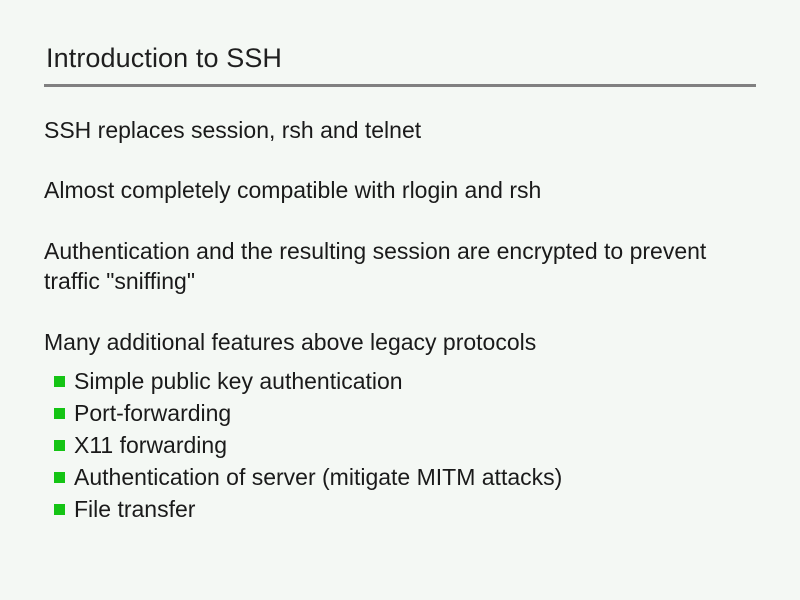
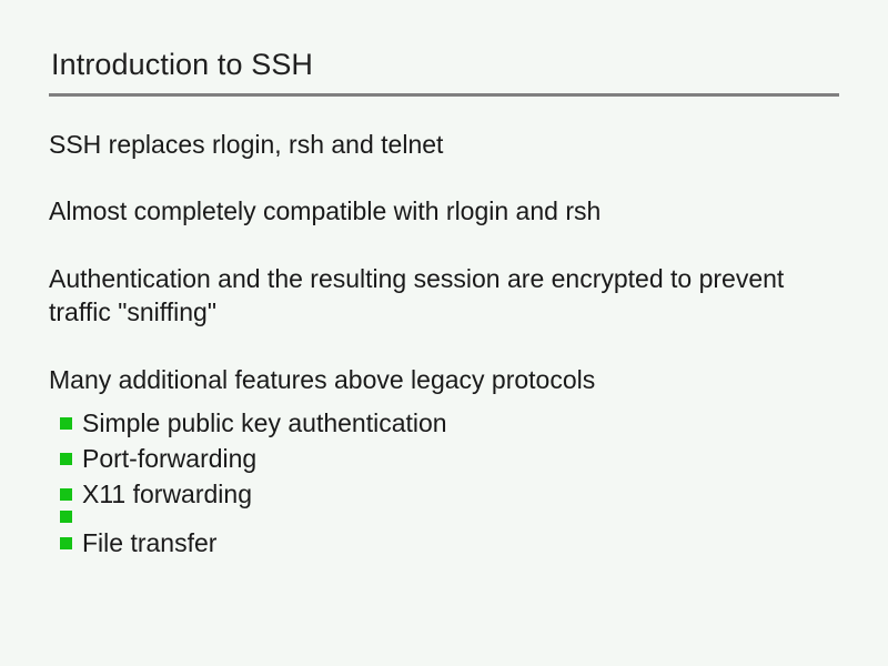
  Introduction to SSH
- SSH replaces session, rsh and telnet
+ SSH replaces rlogin, rsh and telnet
  Almost completely compatible with rlogin and rsh
  Authentication and the resulting session are encrypted to prevent traffic "sniffing"
  Many additional features above legacy protocols
  Simple public key authentication
  Port-forwarding
  X11 forwarding
- Authentication of server (mitigate MITM attacks)
  File transfer
